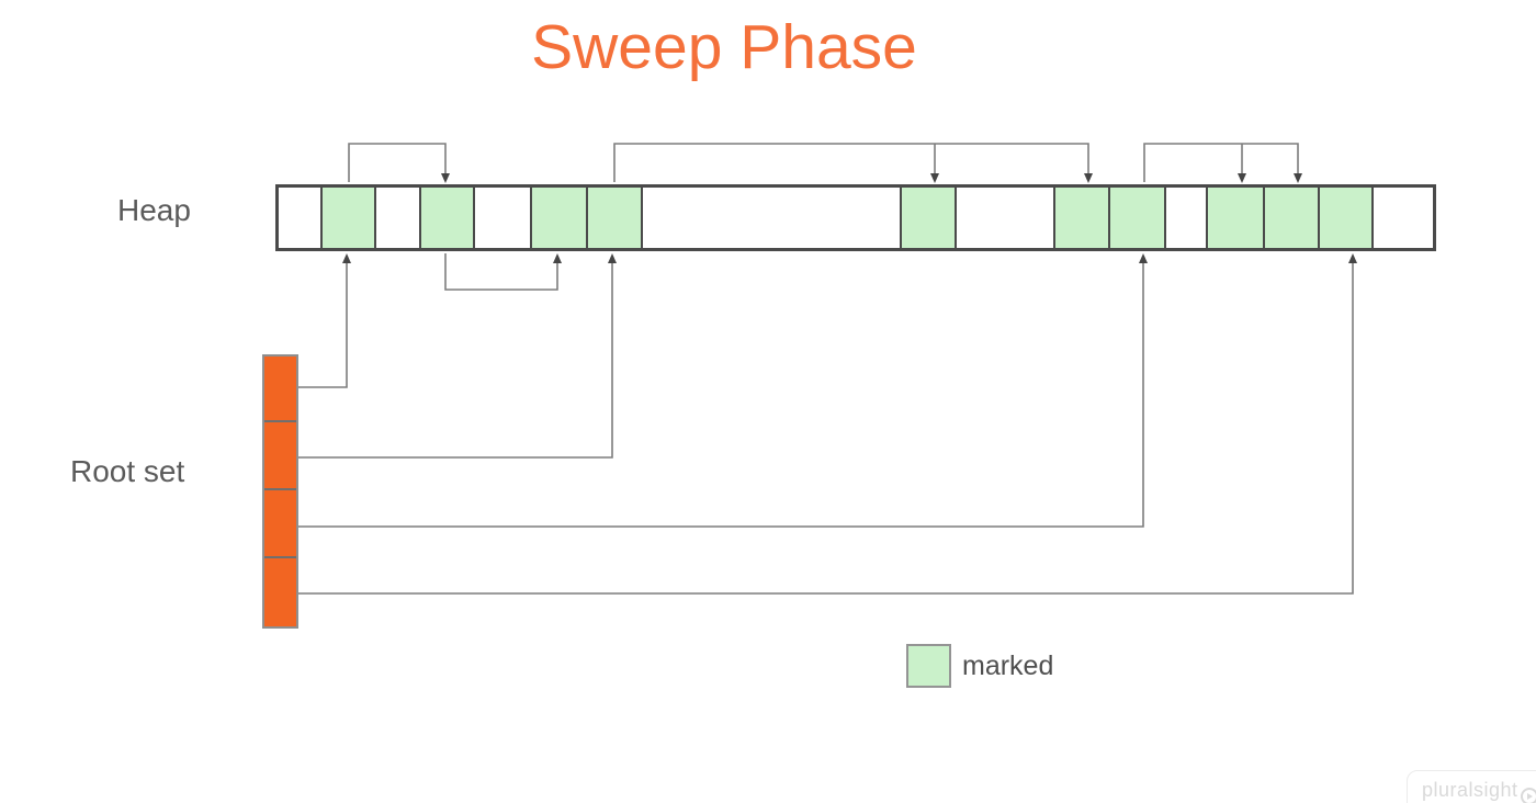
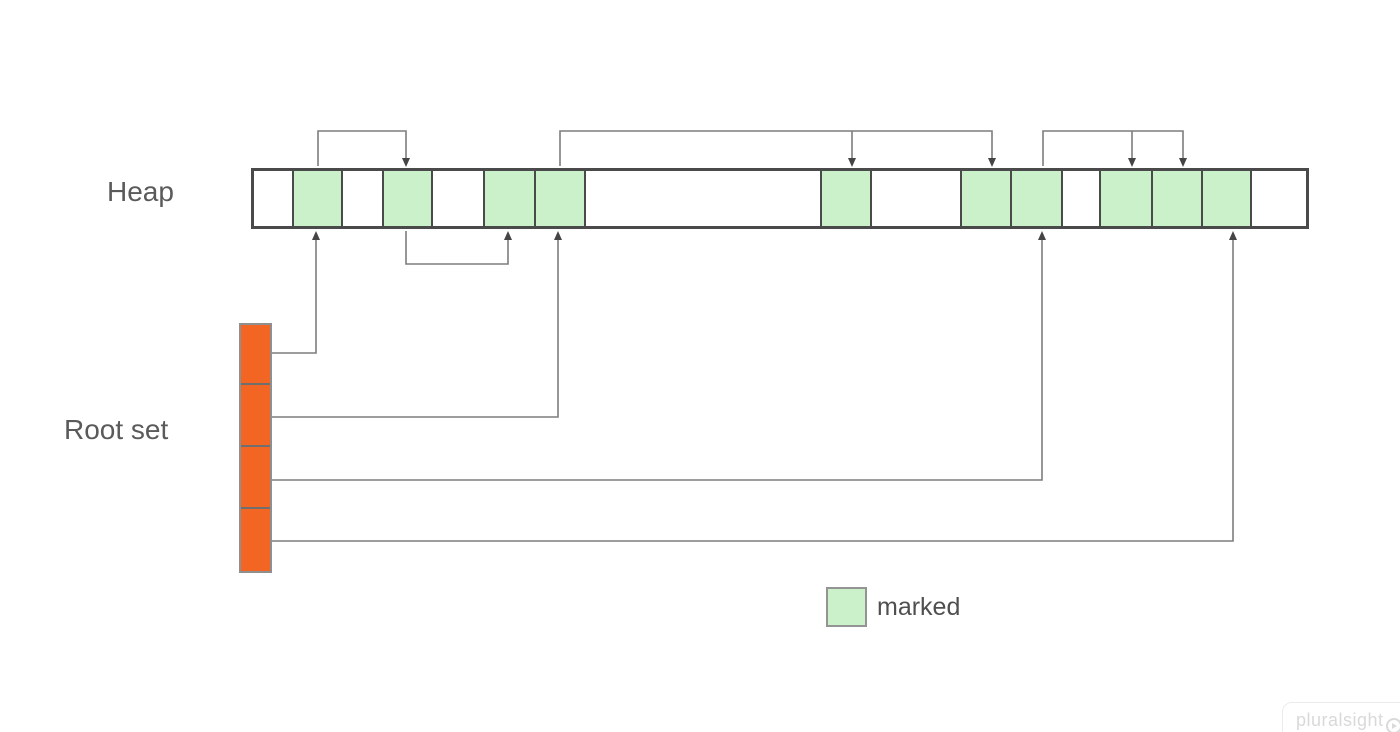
- Sweep Phase
  Heap
  Root set
  marked
  pluralsight
